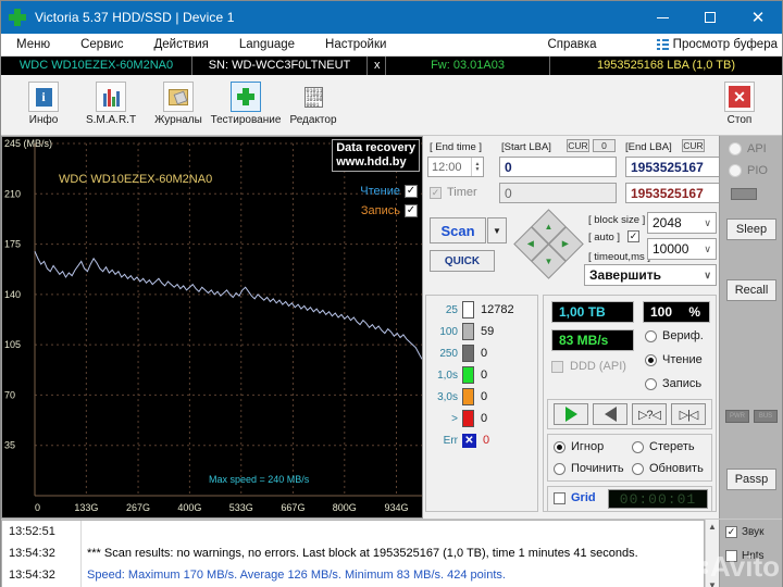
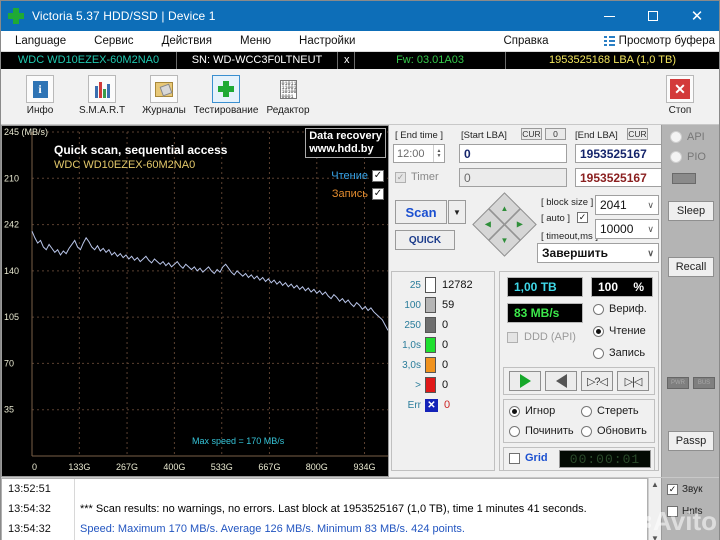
  Victoria 5.37 HDD/SSD | Device 1
  ✕
- Меню
+ Language
  Сервис
  Действия
- Language
+ Меню
  Настройки
  Справка
  Просмотр буфера
  WDC WD10EZEX-60M2NA0
  SN: WD-WCC3F0LTNEUT
  x
  Fw: 03.01A03
  1953525168 LBA (1,0 TB)
  i
  Инфо
  S.M.A.R.T
  Журналы
  Тестирование
  Редактор
  ✕
  Стоп
  245 (MB/s)
  210
- 175
+ 242
  140
  105
  70
  35
  0
  133G
  267G
  400G
  533G
  667G
  800G
  934G
- Max speed = 240 MB/s
+ Max speed = 170 MB/s
+ Quick scan, sequential access
  WDC WD10EZEX-60M2NA0
  Data recovery
  www.hdd.by
  Чтение
  ✓
  Запись
  ✓
  [ End time ]
  [Start LBA]
  CUR
  0
  [End LBA]
  CUR
  12:00
  0
  1953525167
  ✓
  Timer
  0
  1953525167
  Scan
  ▼
  QUICK
  [ block size ]
  [ auto ]
  ✓
  [ timeout,ms
- 2048
+ 2041
  ∨
  10000
  ∨
  Завершить
  ∨
  25
  12782
  100
  59
  250
  0
  1,0s
  0
  3,0s
  0
  >
  0
  Err
  ✕
  0
  1,00 TB
  100
  %
  83 MB/s
  DDD (API)
  Вериф.
  Чтение
  Запись
  ▷?◁
  ▷|◁
  Игнор
  Стереть
  Починить
  Обновить
  Grid
  00:00:01
  API
  PIO
  Sleep
  Recall
  Passp
  13:52:51
  13:54:32
  *** Scan results: no warnings, no errors. Last block at 1953525167 (1,0 TB), time 1 minutes 41 seconds.
  13:54:32
  Speed: Maximum 170 MB/s. Average 126 MB/s. Minimum 83 MB/s. 424 points.
  ▲
  ▼
  ✓
  Звук
  Hnts
  Avito
